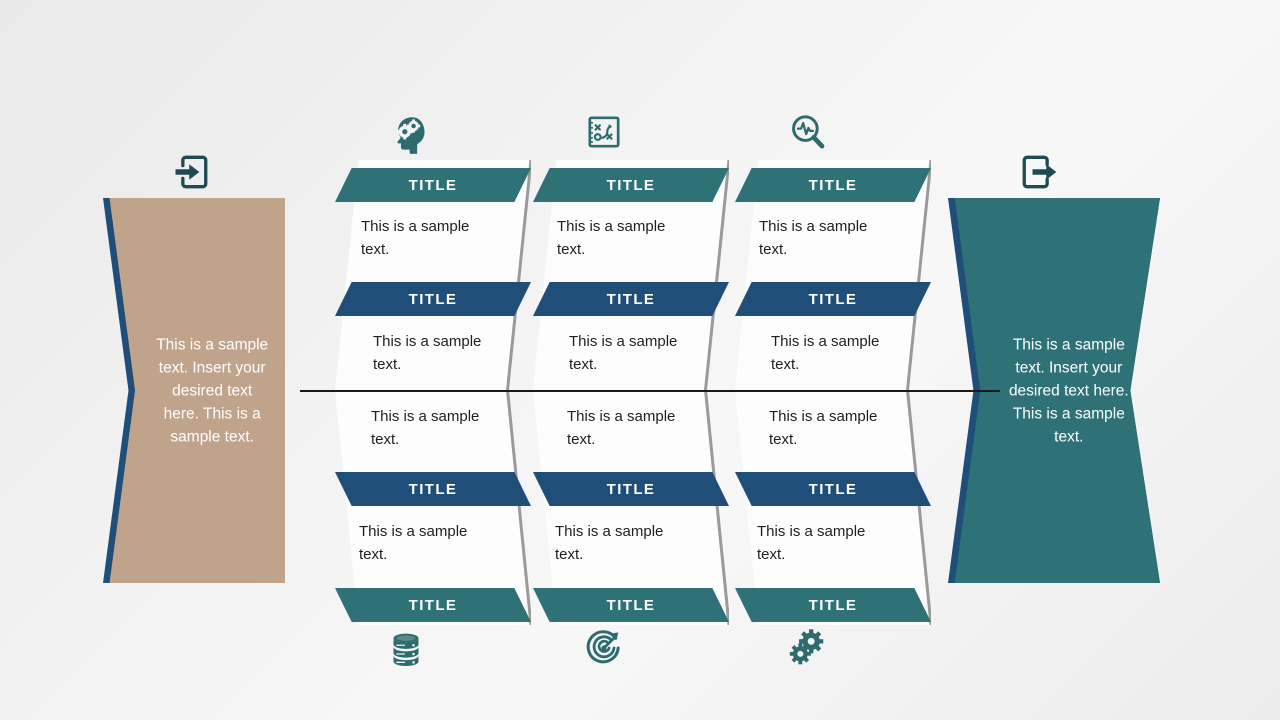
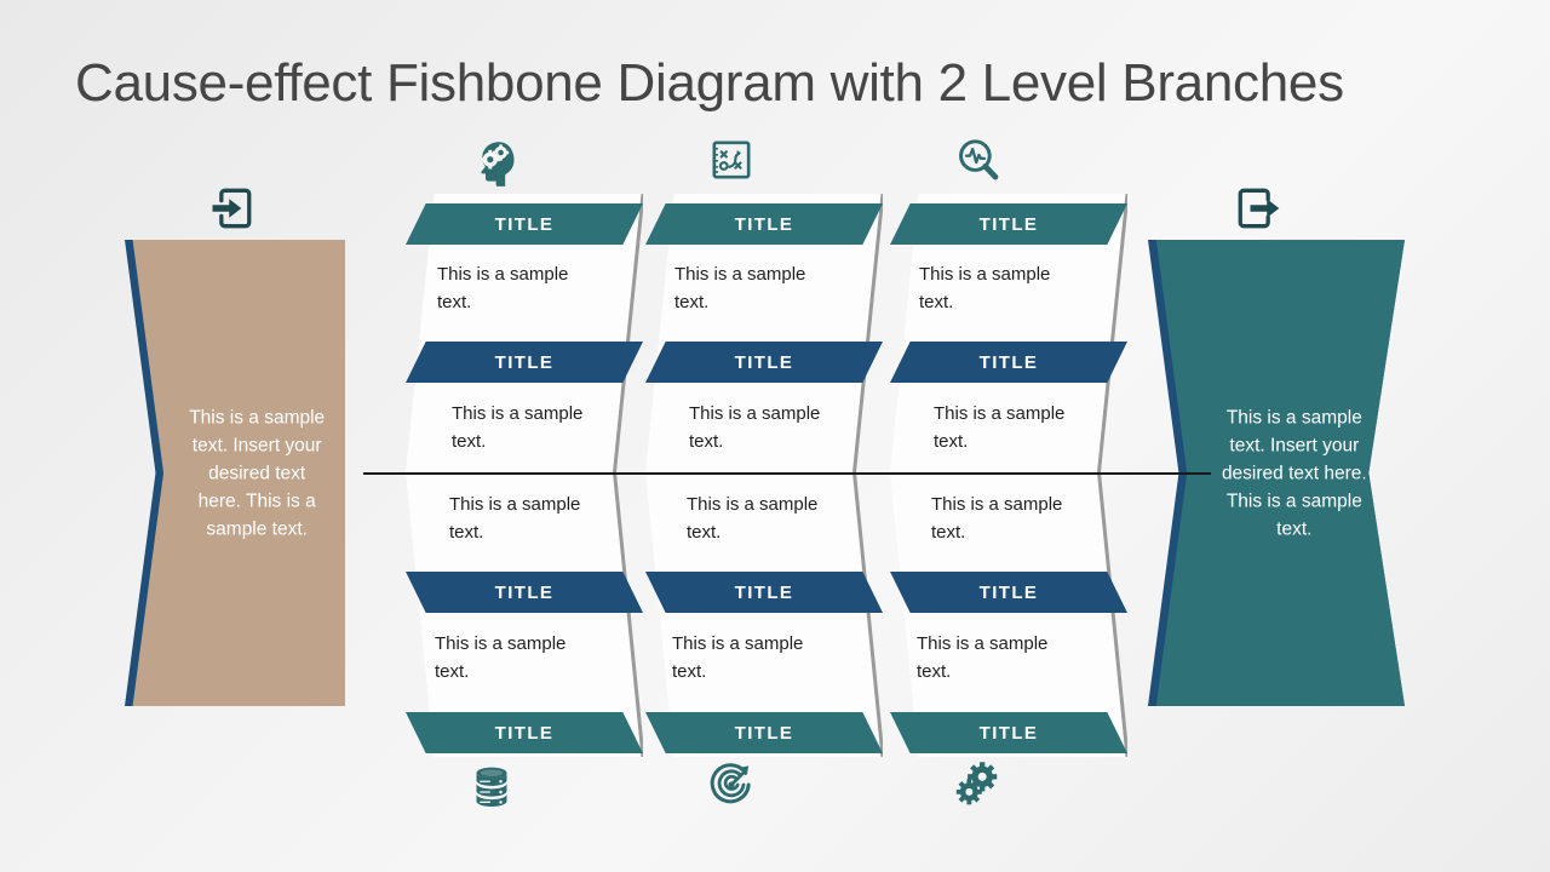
+ Cause-effect Fishbone Diagram with 2 Level Branches
  This is a sample text. Insert your desired text here. This is a sample text.
  This is a sample text. Insert your desired text here. This is a sample text.
  TITLE
  This is a sample text.
  TITLE
  This is a sample text.
  This is a sample text.
  TITLE
  This is a sample text.
  TITLE
  TITLE
  This is a sample text.
  TITLE
  This is a sample text.
  This is a sample text.
  TITLE
  This is a sample text.
  TITLE
  TITLE
  This is a sample text.
  TITLE
  This is a sample text.
  This is a sample text.
  TITLE
  This is a sample text.
  TITLE
